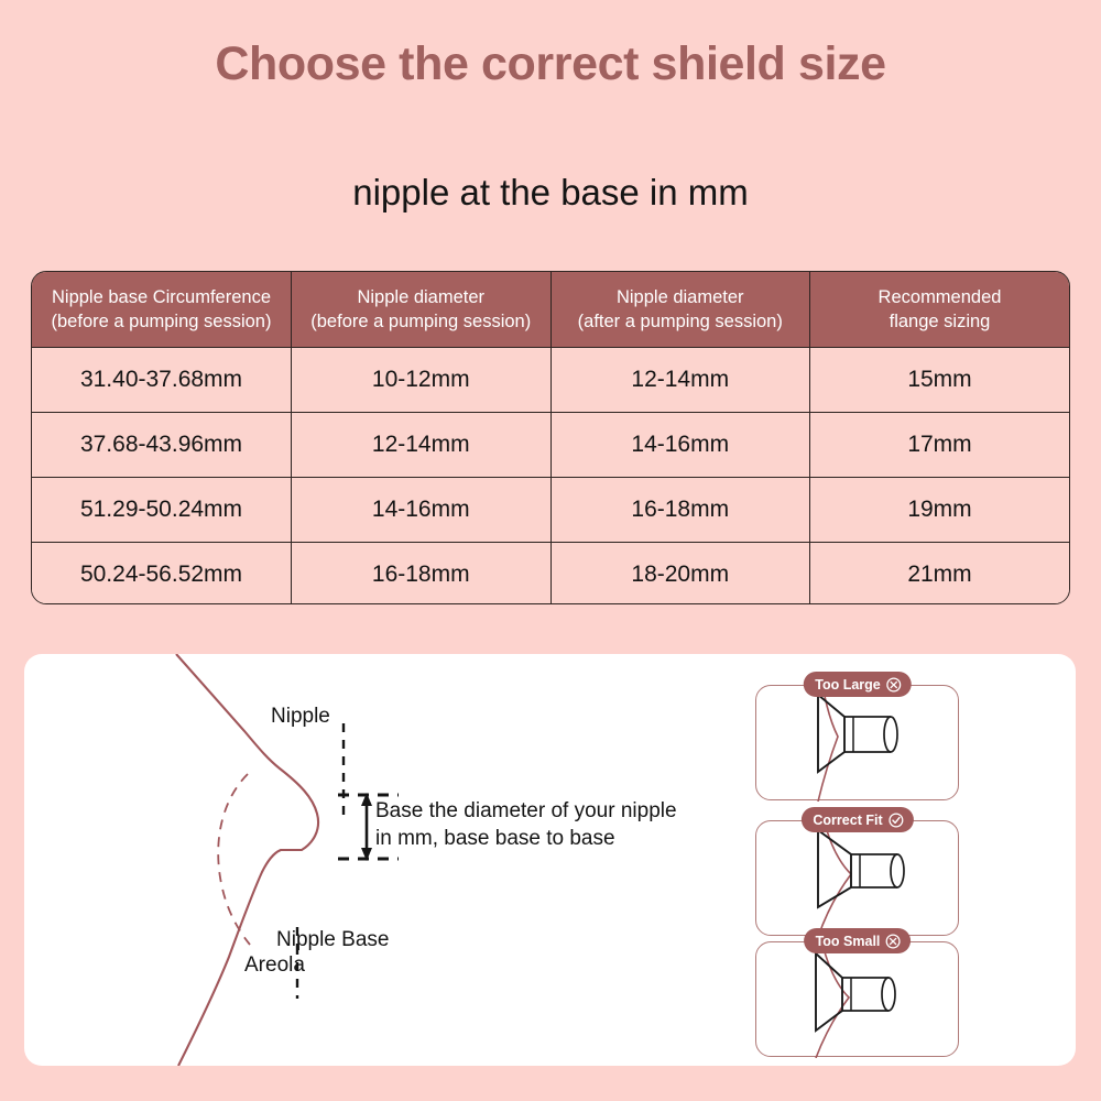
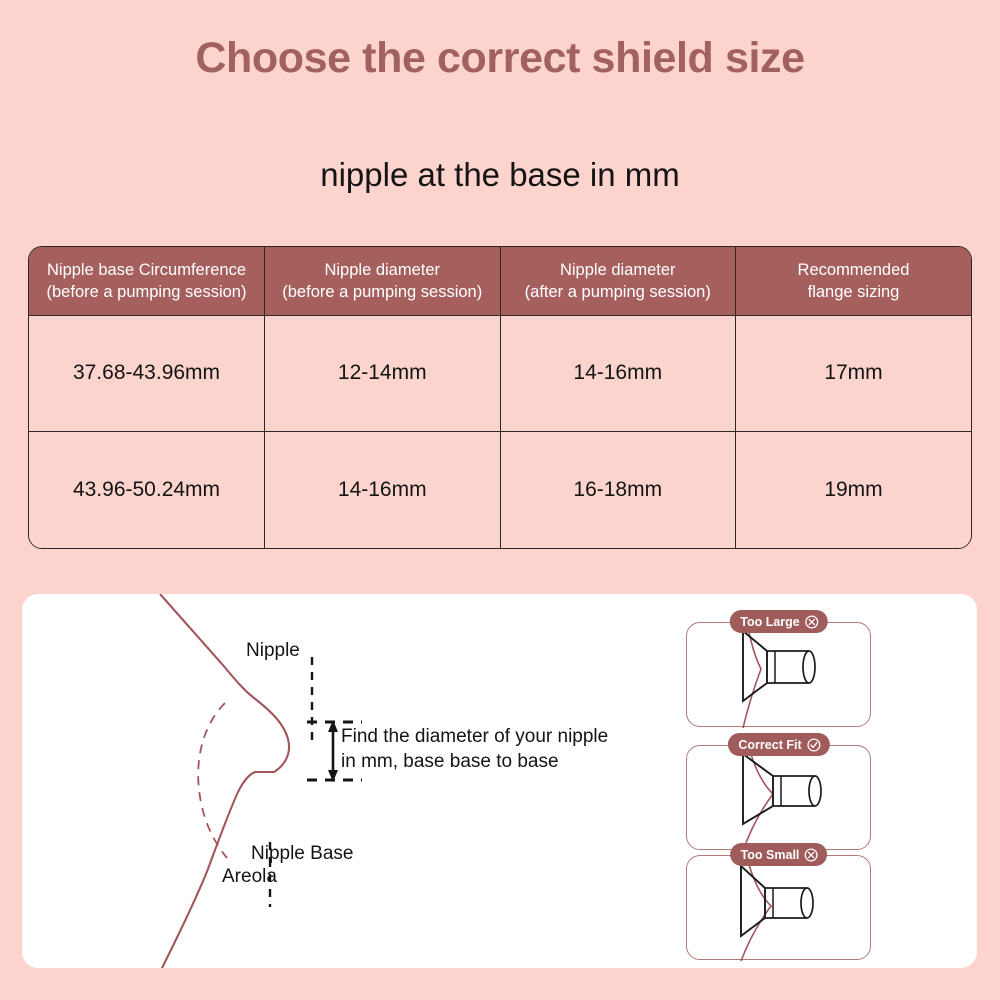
  Choose the correct shield size
  nipple at the base in mm
  Nipple base Circumference (before a pumping session)	Nipple diameter (before a pumping session)	Nipple diameter (after a pumping session)	Recommended flange sizing
- 31.40-37.68mm	10-12mm	12-14mm	15mm
  37.68-43.96mm	12-14mm	14-16mm	17mm
- 51.29-50.24mm	14-16mm	16-18mm	19mm
+ 43.96-50.24mm	14-16mm	16-18mm	19mm
- 50.24-56.52mm	16-18mm	18-20mm	21mm
  Too Large
  Correct Fit
  Too Small
  Nipple
  Nipple Base
  Areola
- Base the diameter of your nipple
+ Find the diameter of your nipple
  in mm, base base to base
